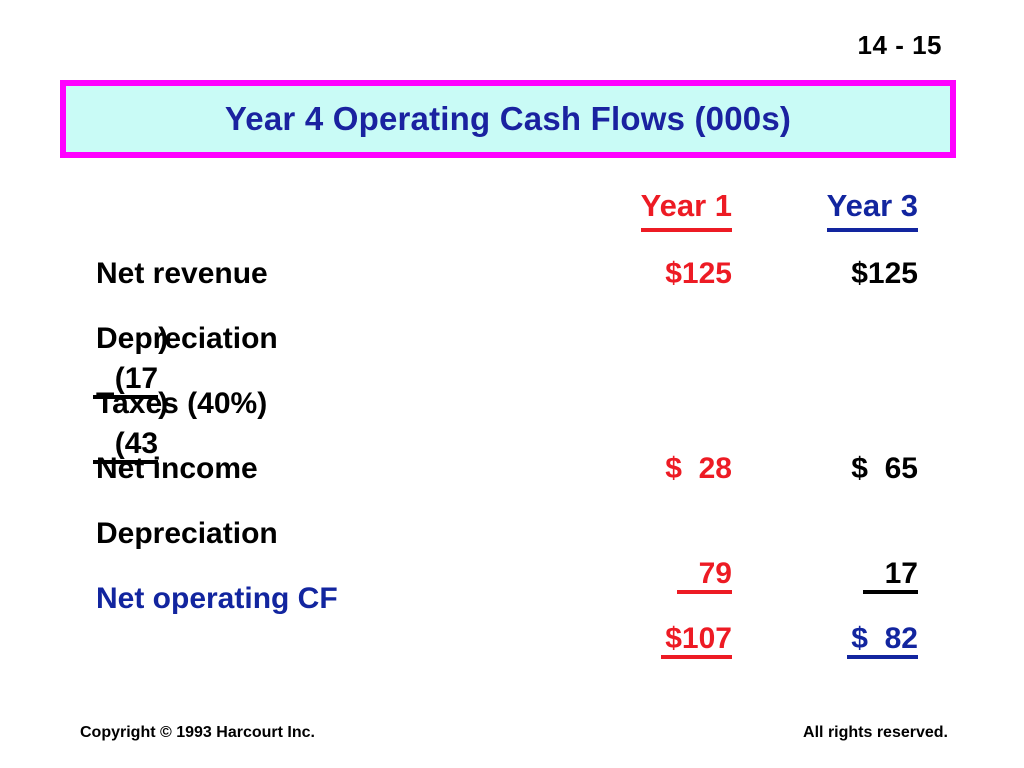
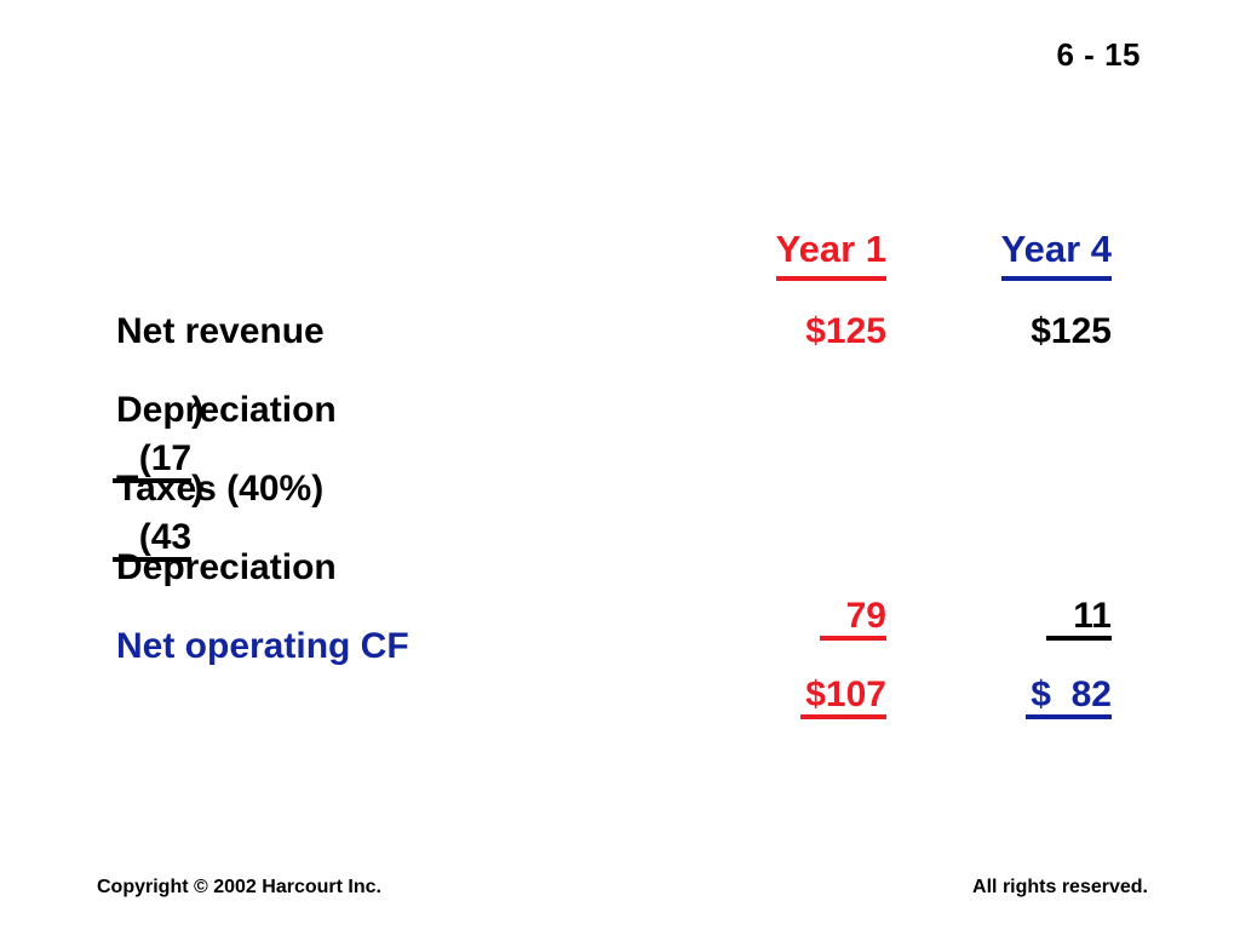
- 14 - 15
+ 6 - 15
- Year 4 Operating Cash Flows (000s)
  Year 1
- Year 3
+ Year 4
  Net revenue
  $125
  $125
  Depreciation
  (17
  )
  Taxes (40%)
  (43
  )
- Net income
- $ 28
- $ 65
  Depreciation
  79
- 17
+ 11
  Net operating CF
  $107
  $ 82
- Copyright © 1993 Harcourt Inc.
+ Copyright © 2002 Harcourt Inc.
  All rights reserved.
